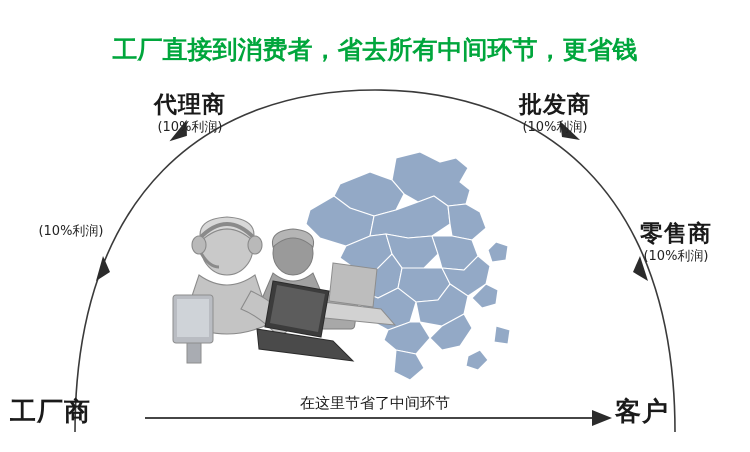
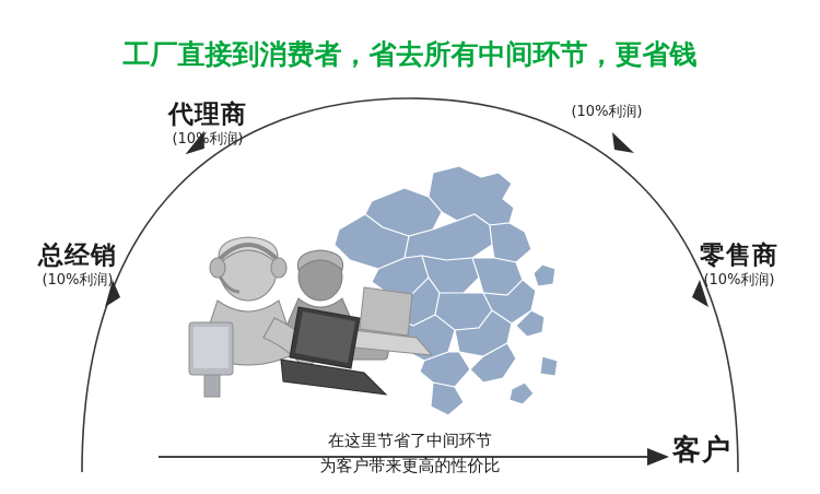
  工厂直接到消费者，省去所有中间环节，更省钱
  代理商
  (10%利润)
- 批发商
  (10%利润)
+ 总经销
  (10%利润)
  零售商
  (10%利润)
- 工厂商
  客户
  在这里节省了中间环节
+ 为客户带来更高的性价比
